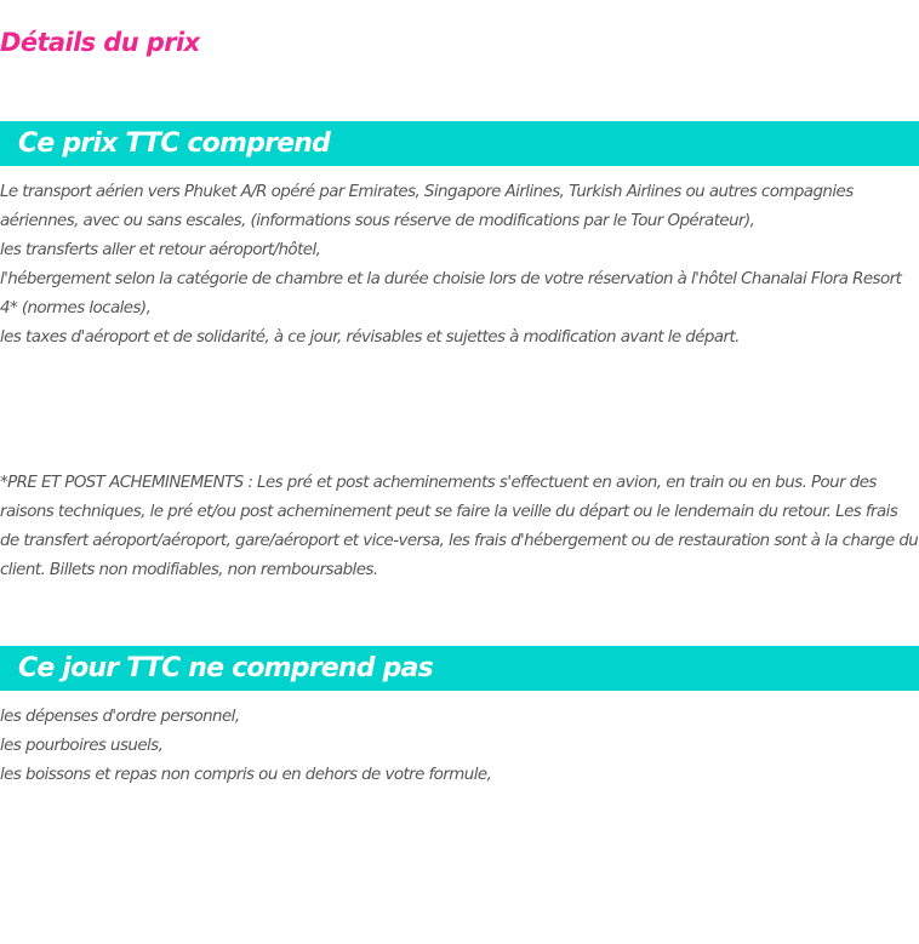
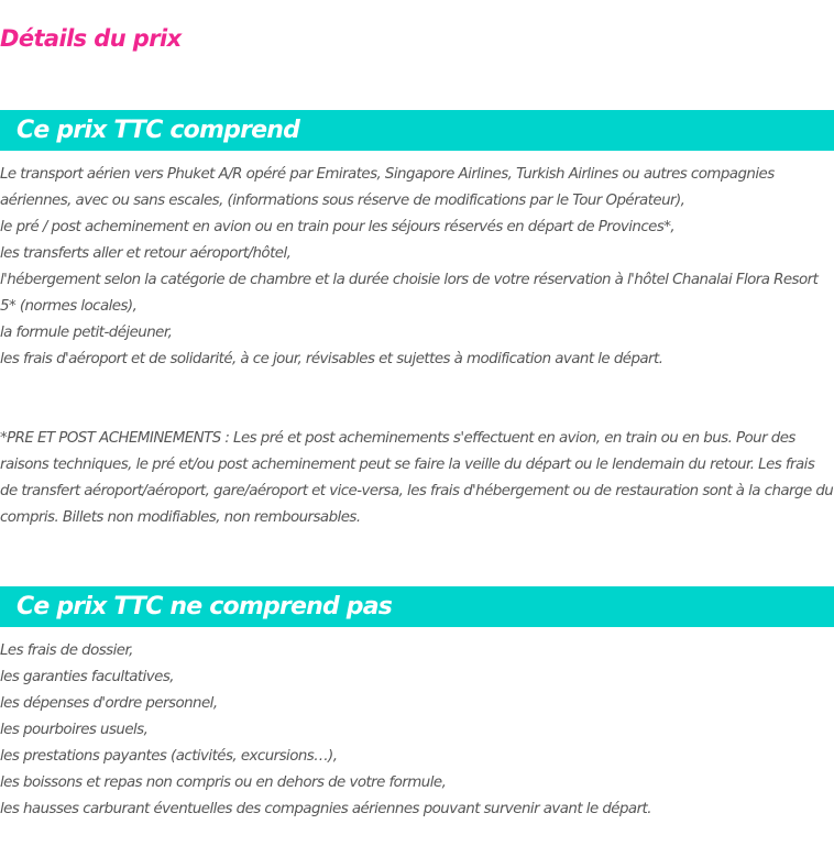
  Détails du prix
  Ce prix TTC comprend
  Le transport aérien vers Phuket A/R opéré par Emirates, Singapore Airlines, Turkish Airlines ou autres compagnies aériennes, avec ou sans escales, (informations sous réserve de modifications par le Tour Opérateur),
+ le pré / post acheminement en avion ou en train pour les séjours réservés en départ de Provinces*,
  les transferts aller et retour aéroport/hôtel,
- l'hébergement selon la catégorie de chambre et la durée choisie lors de votre réservation à l'hôtel Chanalai Flora Resort 4* (normes locales),
+ l'hébergement selon la catégorie de chambre et la durée choisie lors de votre réservation à l'hôtel Chanalai Flora Resort 5* (normes locales),
+ la formule petit-déjeuner,
- les taxes d'aéroport et de solidarité, à ce jour, révisables et sujettes à modification avant le départ.
+ les frais d'aéroport et de solidarité, à ce jour, révisables et sujettes à modification avant le départ.
- *PRE ET POST ACHEMINEMENTS : Les pré et post acheminements s'effectuent en avion, en train ou en bus. Pour des raisons techniques, le pré et/ou post acheminement peut se faire la veille du départ ou le lendemain du retour. Les frais de transfert aéroport/aéroport, gare/aéroport et vice-versa, les frais d'hébergement ou de restauration sont à la charge du client. Billets non modifiables, non remboursables.
+ *PRE ET POST ACHEMINEMENTS : Les pré et post acheminements s'effectuent en avion, en train ou en bus. Pour des raisons techniques, le pré et/ou post acheminement peut se faire la veille du départ ou le lendemain du retour. Les frais de transfert aéroport/aéroport, gare/aéroport et vice-versa, les frais d'hébergement ou de restauration sont à la charge du compris. Billets non modifiables, non remboursables.
- Ce jour TTC ne comprend pas
+ Ce prix TTC ne comprend pas
+ Les frais de dossier,
+ les garanties facultatives,
  les dépenses d'ordre personnel,
  les pourboires usuels,
+ les prestations payantes (activités, excursions…),
  les boissons et repas non compris ou en dehors de votre formule,
+ les hausses carburant éventuelles des compagnies aériennes pouvant survenir avant le départ.
